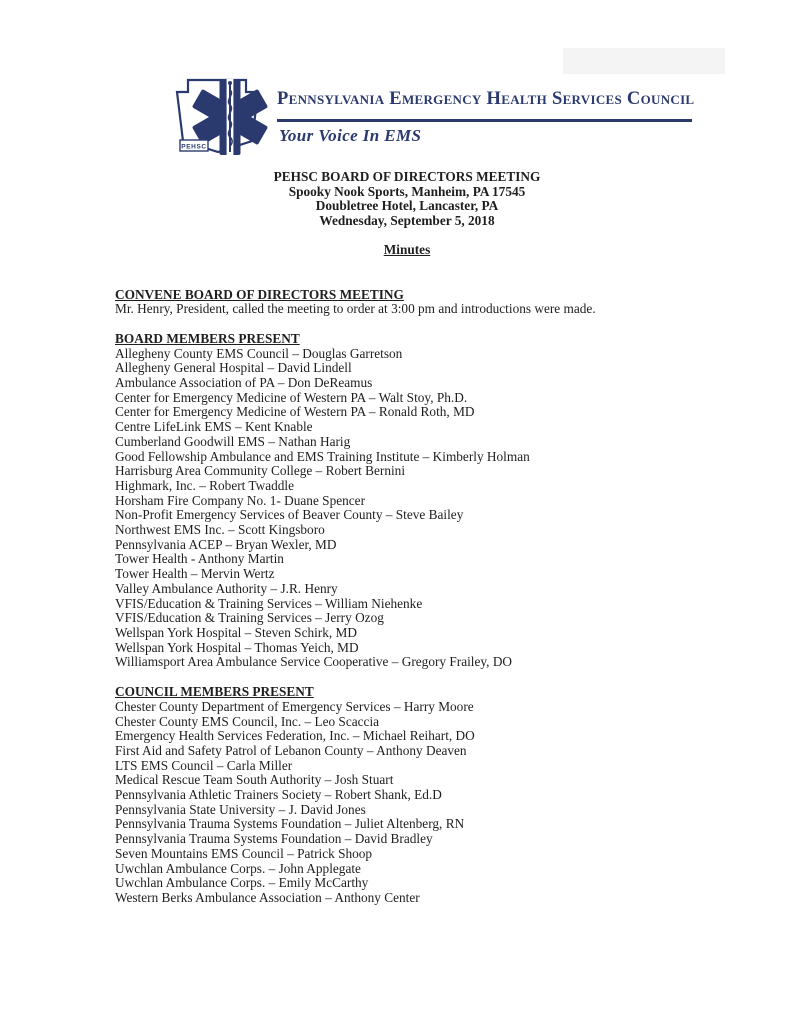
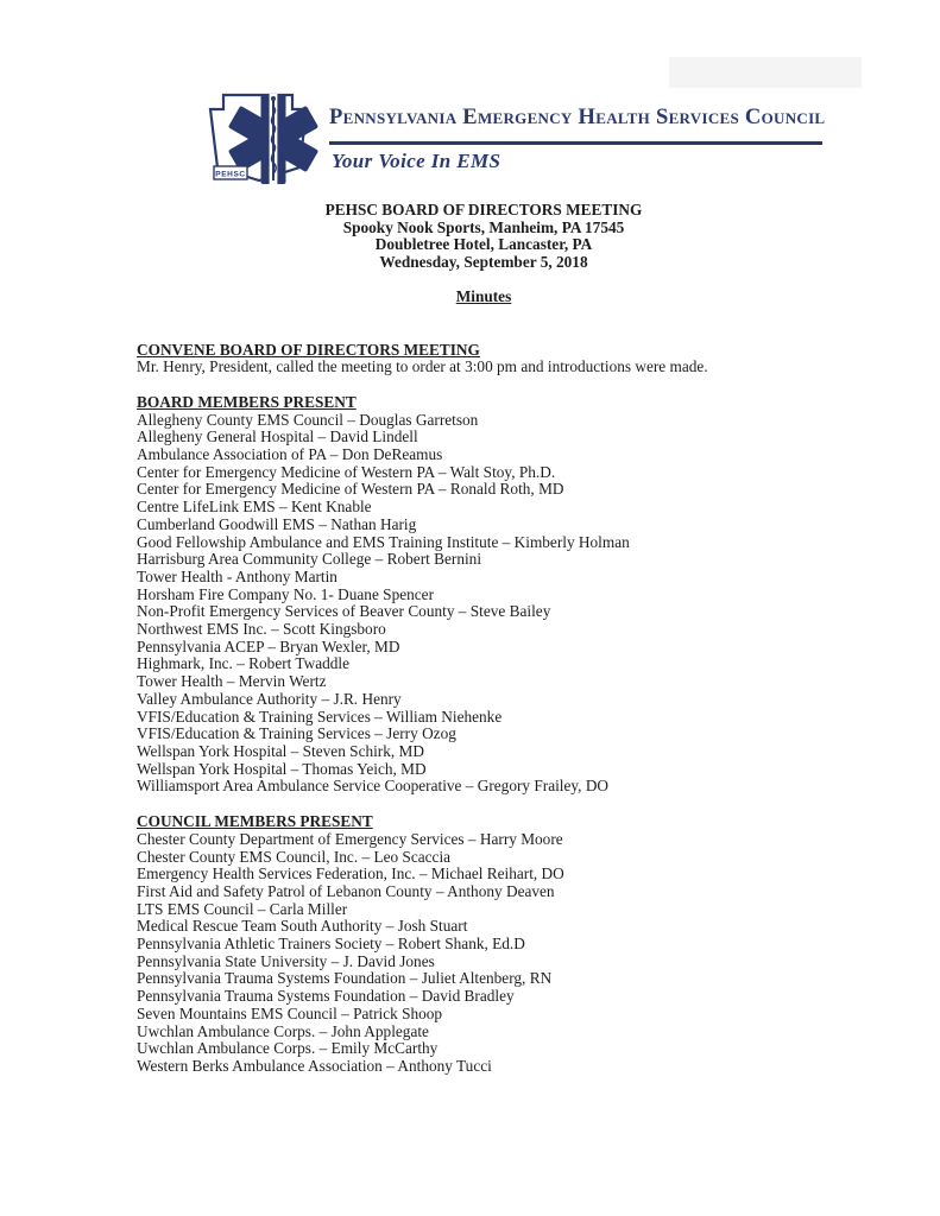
  Pennsylvania Emergency Health Services Council
  Your Voice In EMS
  PEHSC BOARD OF DIRECTORS MEETING
  Spooky Nook Sports, Manheim, PA 17545
  Doubletree Hotel, Lancaster, PA
  Wednesday, September 5, 2018
  Minutes
  CONVENE BOARD OF DIRECTORS MEETING
  Mr. Henry, President, called the meeting to order at 3:00 pm and introductions were made.
  BOARD MEMBERS PRESENT
  Allegheny County EMS Council – Douglas Garretson
  Allegheny General Hospital – David Lindell
  Ambulance Association of PA – Don DeReamus
  Center for Emergency Medicine of Western PA – Walt Stoy, Ph.D.
  Center for Emergency Medicine of Western PA – Ronald Roth, MD
  Centre LifeLink EMS – Kent Knable
  Cumberland Goodwill EMS – Nathan Harig
  Good Fellowship Ambulance and EMS Training Institute – Kimberly Holman
  Harrisburg Area Community College – Robert Bernini
- Highmark, Inc. – Robert Twaddle
+ Tower Health - Anthony Martin
  Horsham Fire Company No. 1- Duane Spencer
  Non-Profit Emergency Services of Beaver County – Steve Bailey
  Northwest EMS Inc. – Scott Kingsboro
  Pennsylvania ACEP – Bryan Wexler, MD
- Tower Health - Anthony Martin
+ Highmark, Inc. – Robert Twaddle
  Tower Health – Mervin Wertz
  Valley Ambulance Authority – J.R. Henry
  VFIS/Education & Training Services – William Niehenke
  VFIS/Education & Training Services – Jerry Ozog
  Wellspan York Hospital – Steven Schirk, MD
  Wellspan York Hospital – Thomas Yeich, MD
  Williamsport Area Ambulance Service Cooperative – Gregory Frailey, DO
  COUNCIL MEMBERS PRESENT
  Chester County Department of Emergency Services – Harry Moore
  Chester County EMS Council, Inc. – Leo Scaccia
  Emergency Health Services Federation, Inc. – Michael Reihart, DO
  First Aid and Safety Patrol of Lebanon County – Anthony Deaven
  LTS EMS Council – Carla Miller
  Medical Rescue Team South Authority – Josh Stuart
  Pennsylvania Athletic Trainers Society – Robert Shank, Ed.D
  Pennsylvania State University – J. David Jones
  Pennsylvania Trauma Systems Foundation – Juliet Altenberg, RN
  Pennsylvania Trauma Systems Foundation – David Bradley
  Seven Mountains EMS Council – Patrick Shoop
  Uwchlan Ambulance Corps. – John Applegate
  Uwchlan Ambulance Corps. – Emily McCarthy
- Western Berks Ambulance Association – Anthony Center
+ Western Berks Ambulance Association – Anthony Tucci
